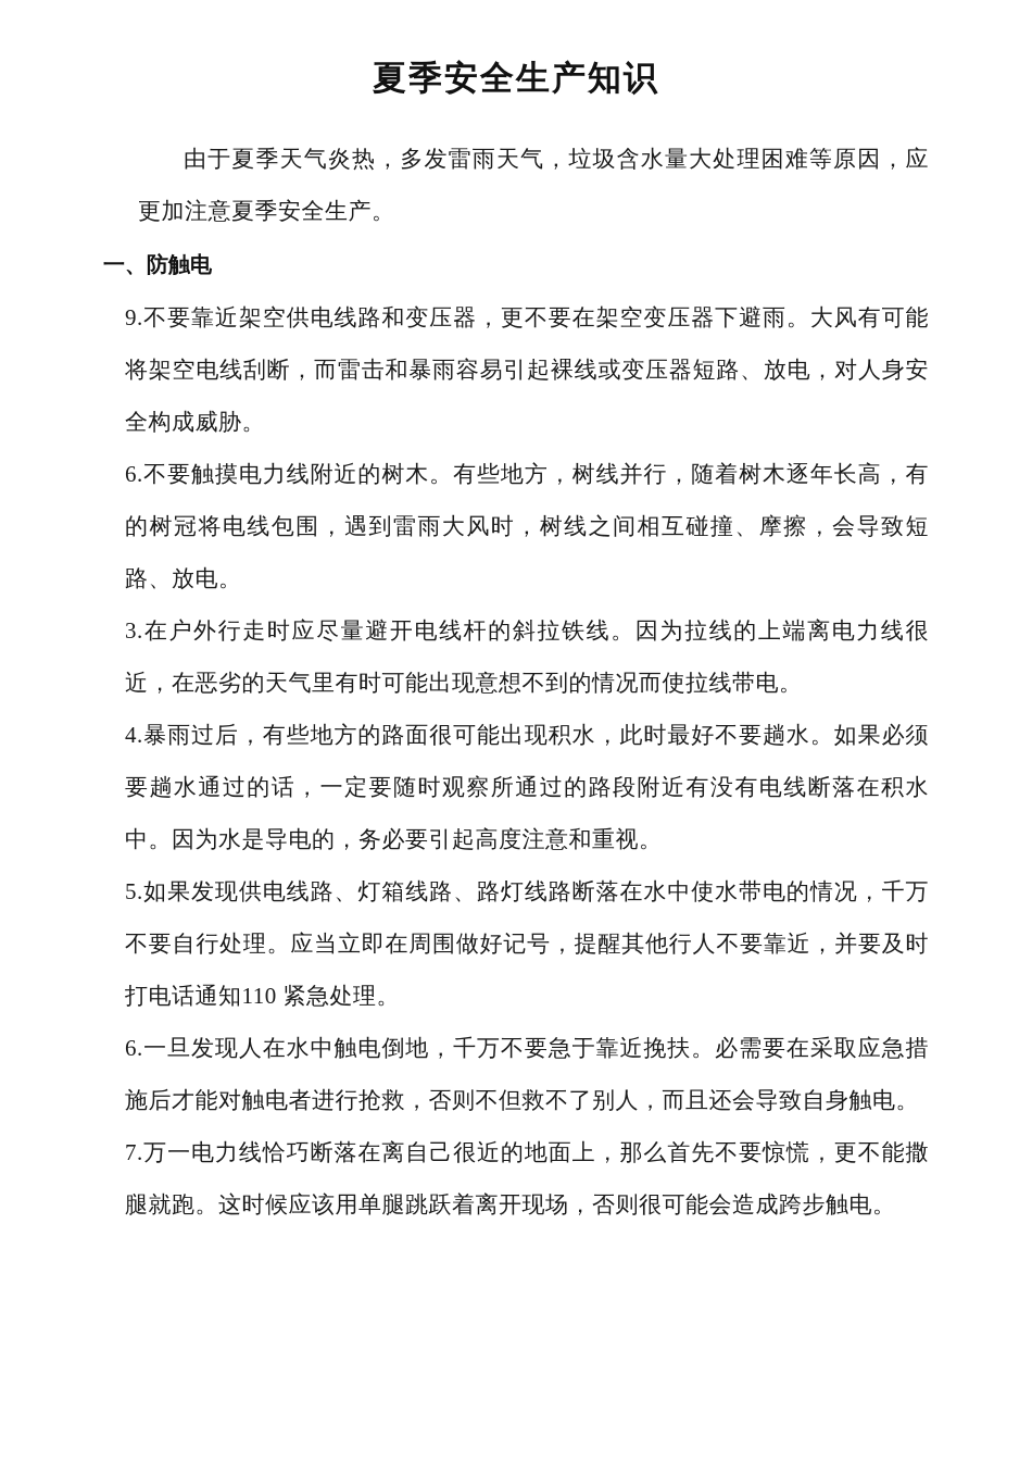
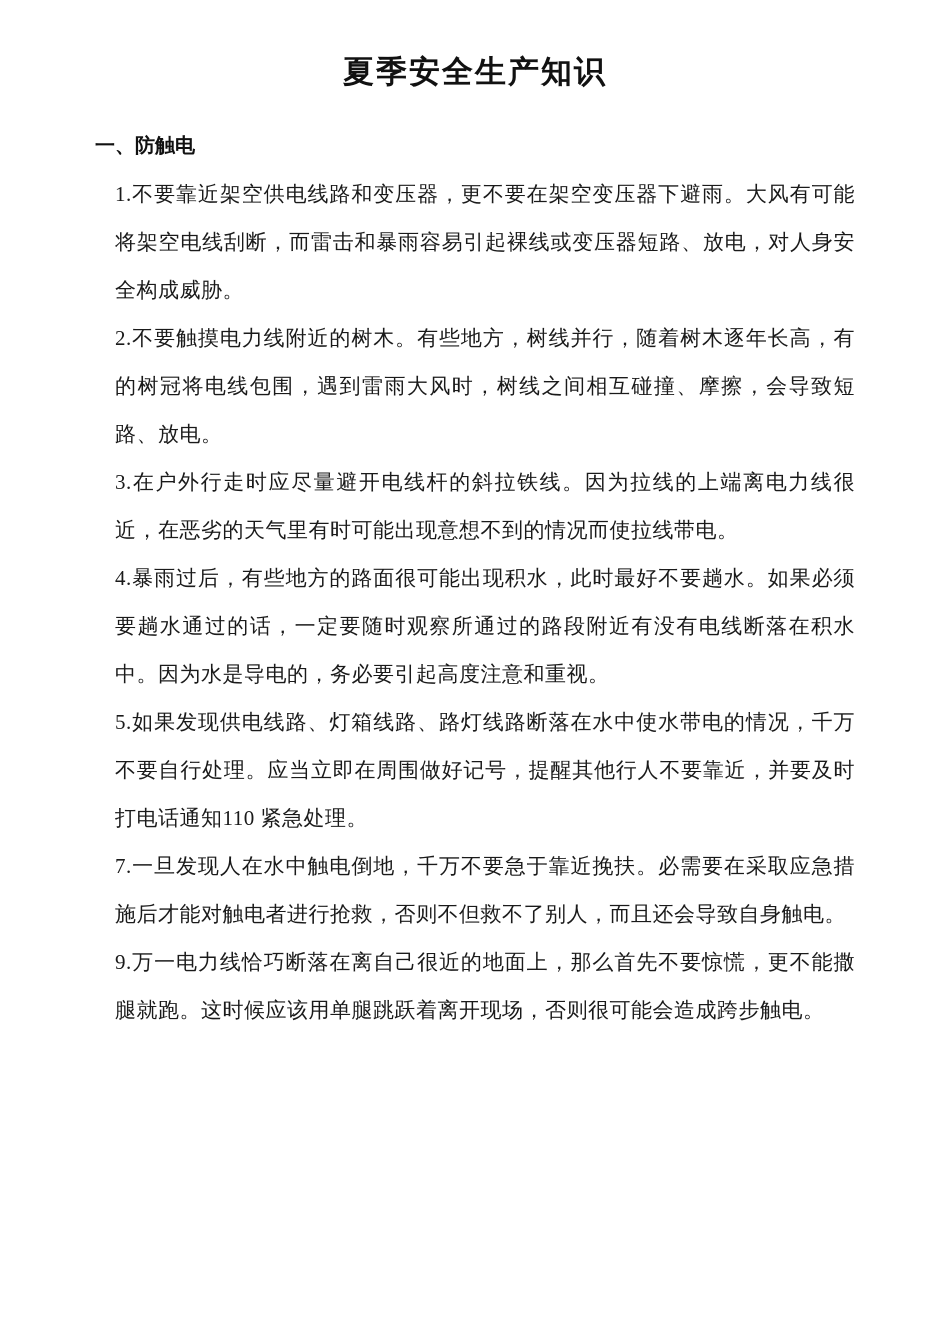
  夏季安全生产知识
- 由于夏季天气炎热，多发雷雨天气，垃圾含水量大处理困难等原因，应更加注意夏季安全生产。
  一、防触电
- 9.不要靠近架空供电线路和变压器，更不要在架空变压器下避雨。大风有可能将架空电线刮断，而雷击和暴雨容易引起裸线或变压器短路、放电，对人身安全构成威胁。
+ 1.不要靠近架空供电线路和变压器，更不要在架空变压器下避雨。大风有可能将架空电线刮断，而雷击和暴雨容易引起裸线或变压器短路、放电，对人身安全构成威胁。
- 6.不要触摸电力线附近的树木。有些地方，树线并行，随着树木逐年长高，有的树冠将电线包围，遇到雷雨大风时，树线之间相互碰撞、摩擦，会导致短路、放电。
+ 2.不要触摸电力线附近的树木。有些地方，树线并行，随着树木逐年长高，有的树冠将电线包围，遇到雷雨大风时，树线之间相互碰撞、摩擦，会导致短路、放电。
  3.在户外行走时应尽量避开电线杆的斜拉铁线。因为拉线的上端离电力线很近，在恶劣的天气里有时可能出现意想不到的情况而使拉线带电。
  4.暴雨过后，有些地方的路面很可能出现积水，此时最好不要趟水。如果必须要趟水通过的话，一定要随时观察所通过的路段附近有没有电线断落在积水中。因为水是导电的，务必要引起高度注意和重视。
  5.如果发现供电线路、灯箱线路、路灯线路断落在水中使水带电的情况，千万不要自行处理。应当立即在周围做好记号，提醒其他行人不要靠近，并要及时打电话通知110 紧急处理。
- 6.一旦发现人在水中触电倒地，千万不要急于靠近挽扶。必需要在采取应急措施后才能对触电者进行抢救，否则不但救不了别人，而且还会导致自身触电。
+ 7.一旦发现人在水中触电倒地，千万不要急于靠近挽扶。必需要在采取应急措施后才能对触电者进行抢救，否则不但救不了别人，而且还会导致自身触电。
- 7.万一电力线恰巧断落在离自己很近的地面上，那么首先不要惊慌，更不能撒腿就跑。这时候应该用单腿跳跃着离开现场，否则很可能会造成跨步触电。
+ 9.万一电力线恰巧断落在离自己很近的地面上，那么首先不要惊慌，更不能撒腿就跑。这时候应该用单腿跳跃着离开现场，否则很可能会造成跨步触电。
